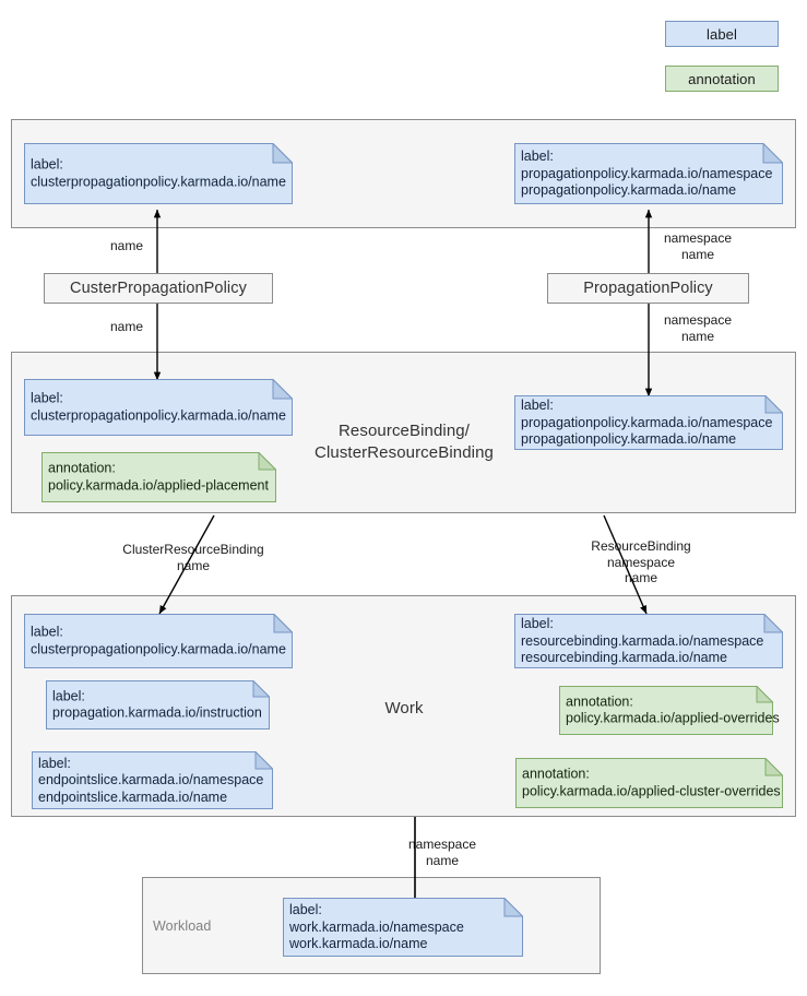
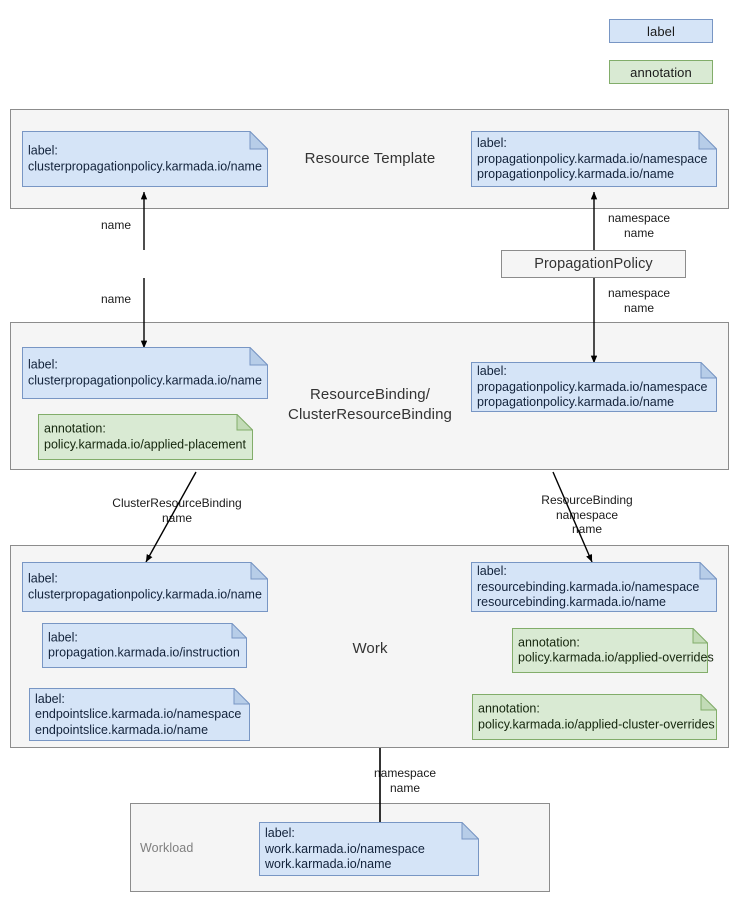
  label
  annotation
+ Resource Template
  ResourceBinding/
  ClusterResourceBinding
  Work
  Workload
- CusterPropagationPolicy
  PropagationPolicy
  name
  name
  namespace
  name
  namespace
  name
  ClusterResourceBinding
  name
  ResourceBinding
  namespace
  name
  namespace
  name
  label:
  clusterpropagationpolicy.karmada.io/name
  label:
  propagationpolicy.karmada.io/namespace
  propagationpolicy.karmada.io/name
  label:
  clusterpropagationpolicy.karmada.io/name
  annotation:
  policy.karmada.io/applied-placement
  label:
  propagationpolicy.karmada.io/namespace
  propagationpolicy.karmada.io/name
  label:
  clusterpropagationpolicy.karmada.io/name
  label:
  propagation.karmada.io/instruction
  label:
  endpointslice.karmada.io/namespace
  endpointslice.karmada.io/name
  label:
  resourcebinding.karmada.io/namespace
  resourcebinding.karmada.io/name
  annotation:
  policy.karmada.io/applied-overrides
  annotation:
  policy.karmada.io/applied-cluster-overrides
  label:
  work.karmada.io/namespace
  work.karmada.io/name
